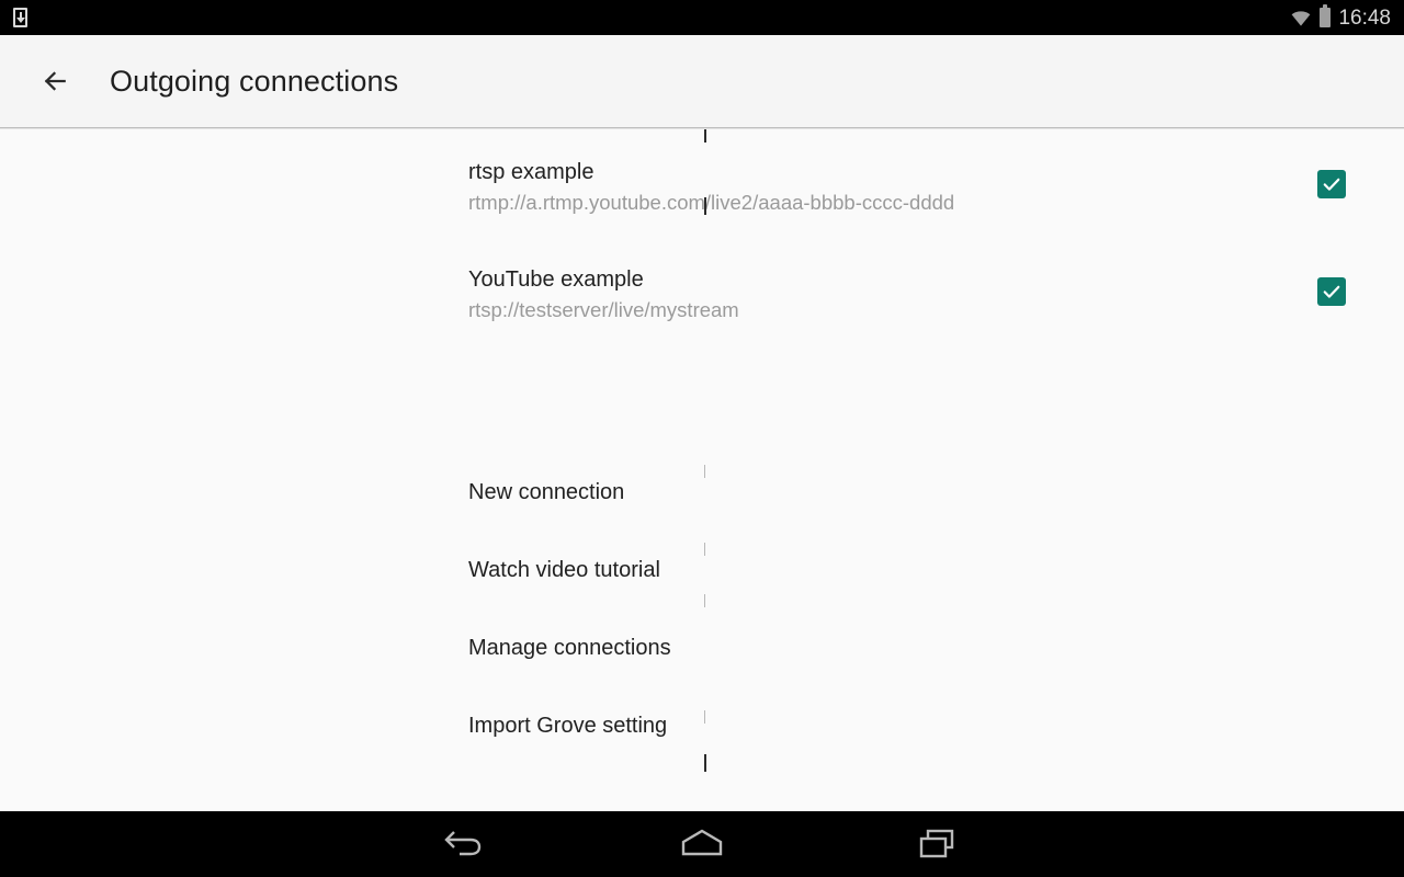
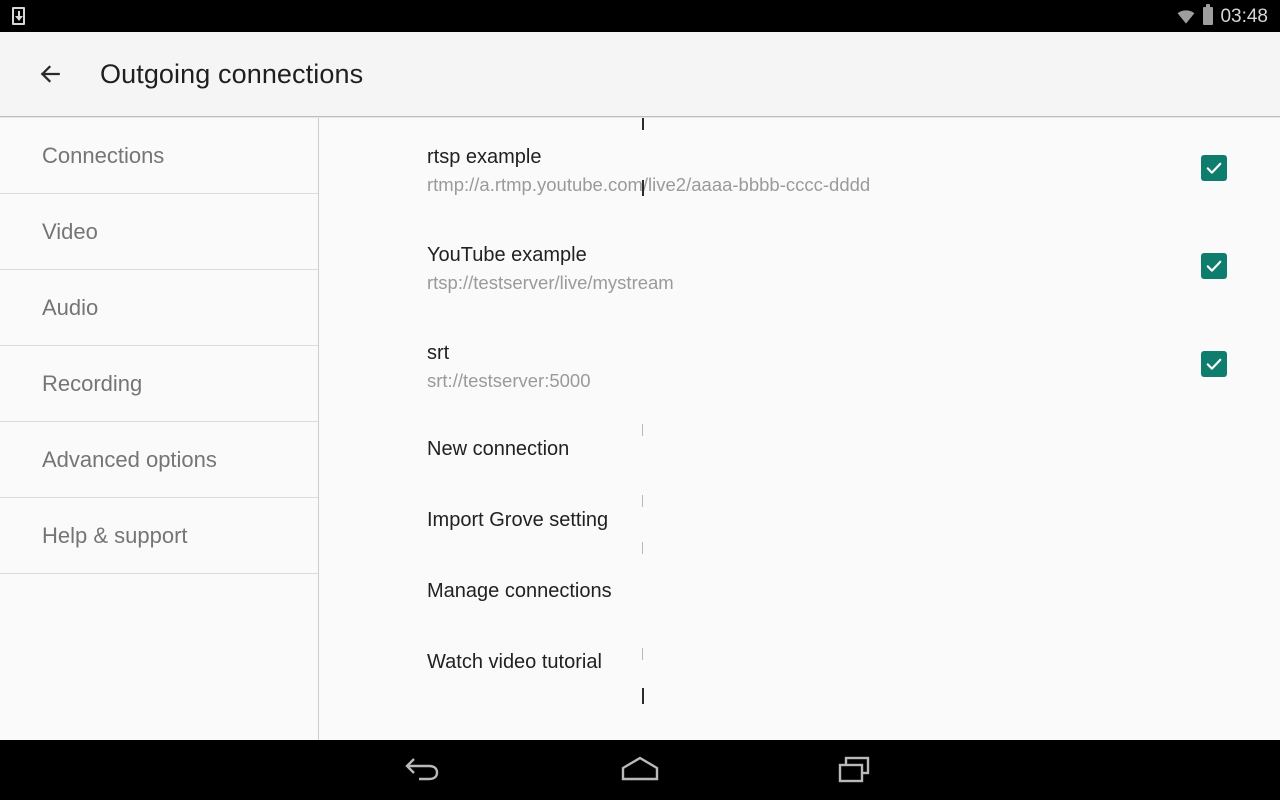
- 16:48
+ 03:48
  Outgoing connections
+ Connections
+ Video
+ Audio
+ Recording
+ Advanced options
+ Help & support
  rtsp example
  rtmp://a.rtmp.youtube.com/live2/aaaa-bbbb-cccc-dddd
  YouTube example
  rtsp://testserver/live/mystream
+ srt
+ srt://testserver:5000
  New connection
- Watch video tutorial
+ Import Grove setting
  Manage connections
- Import Grove setting
+ Watch video tutorial
